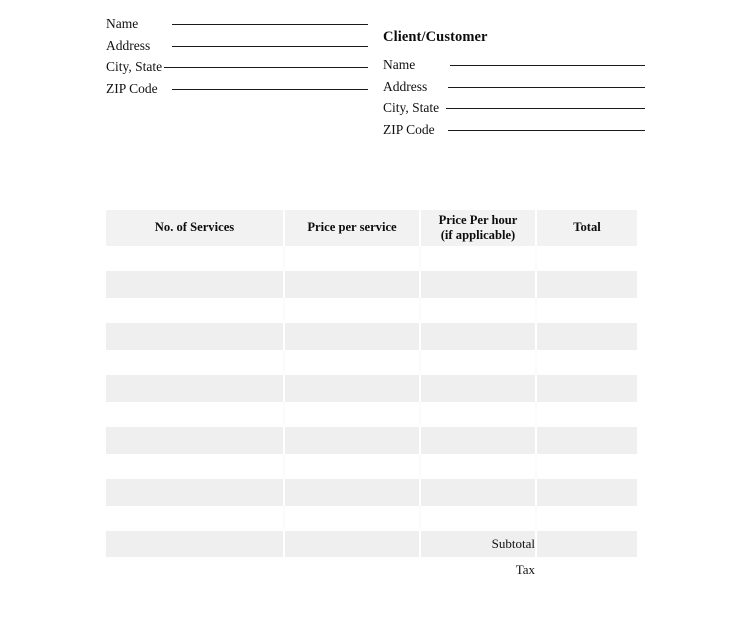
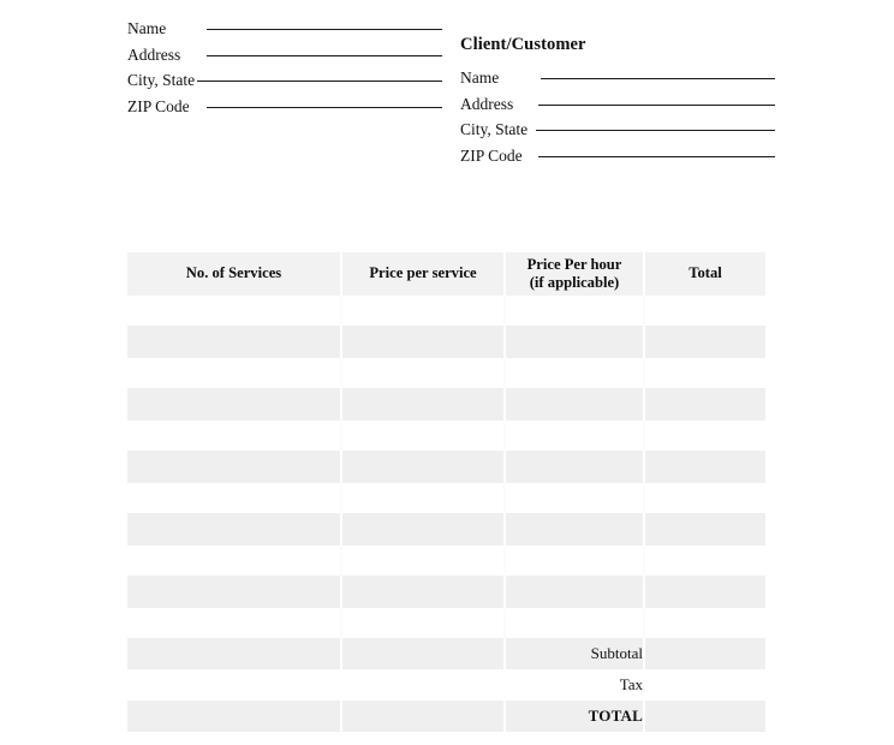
  Name
  Address
  City, State
  ZIP Code
  Client/Customer
  Name
  Address
  City, State
  ZIP Code
  No. of Services	Price per service	Price Per hour (if applicable)	Total
  		Subtotal
  		Tax
+ 		TOTAL
